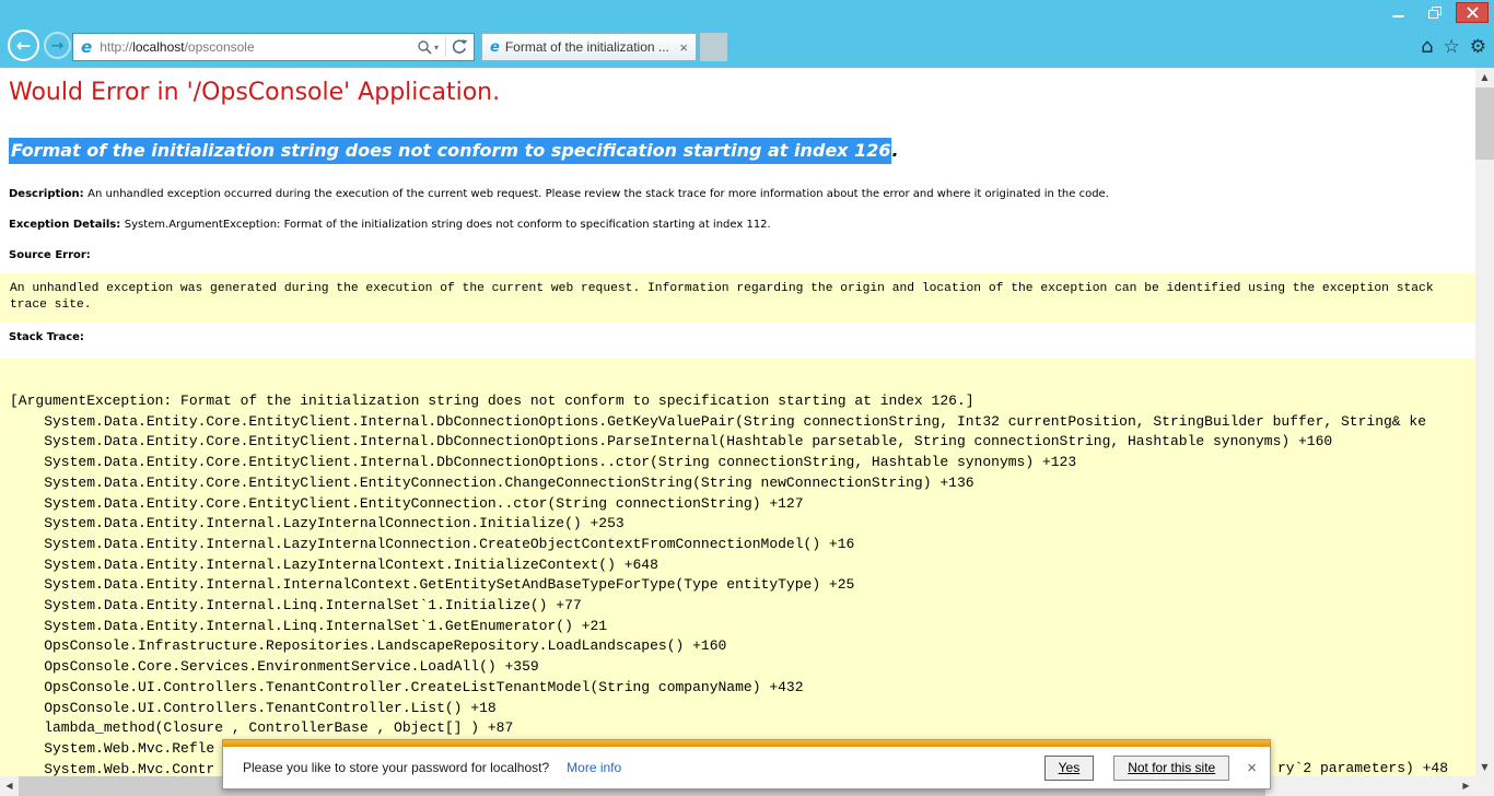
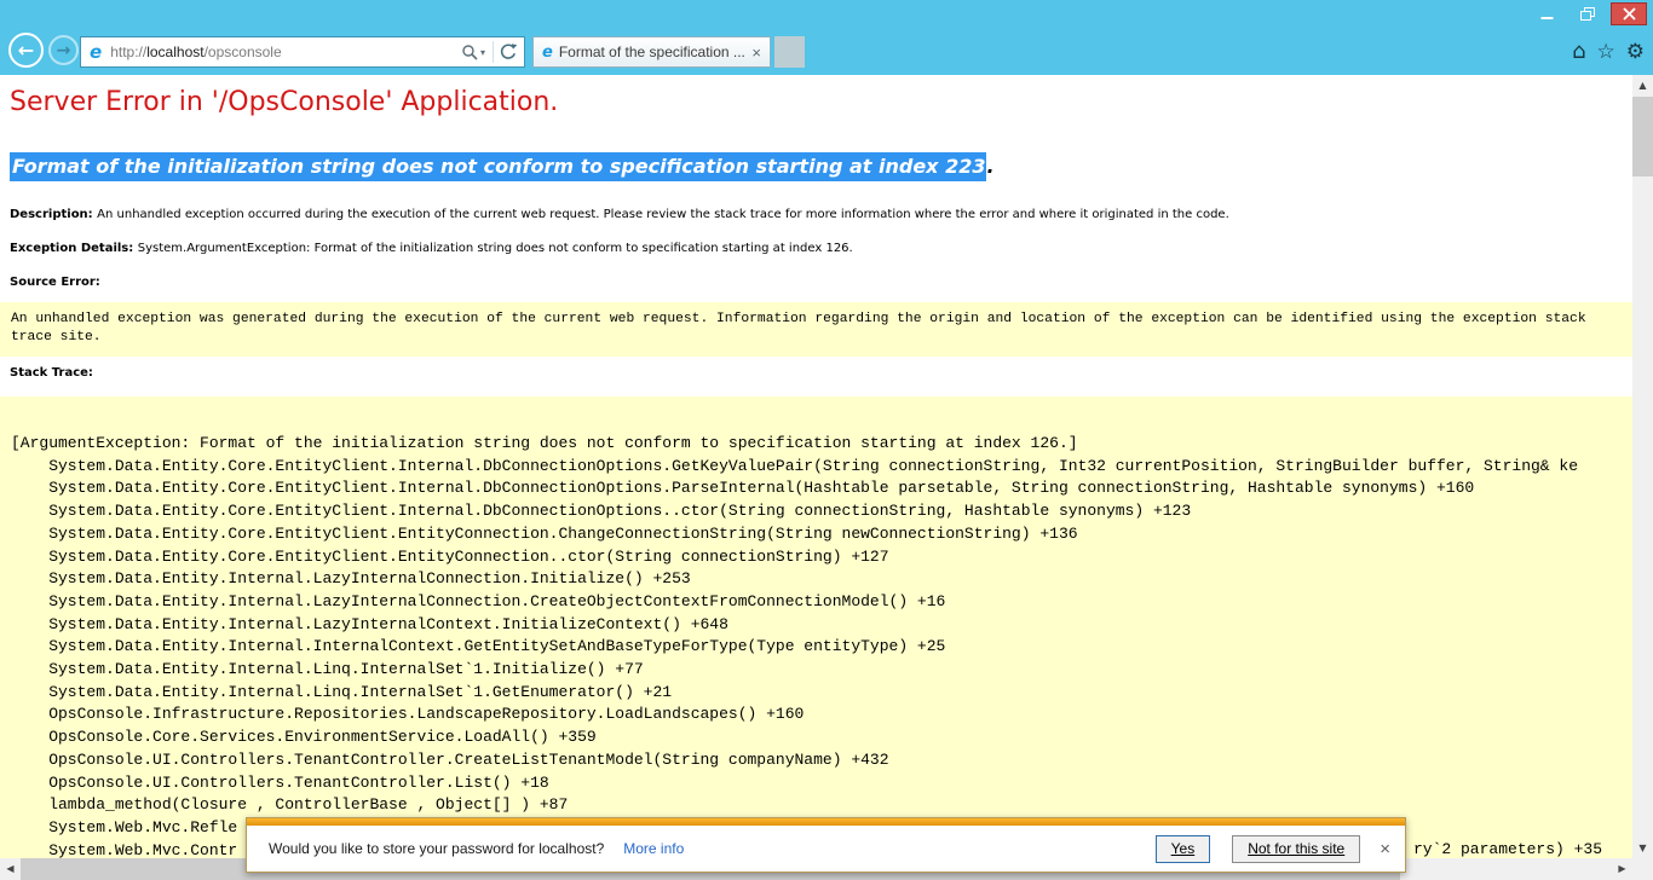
  ←
  →
  e
  http://localhost/opsconsole
  ▾
  e
- Format of the initialization ...
+ Format of the specification ...
  ×
  ⌂
  ☆
  ⚙
- Would Error in '/OpsConsole' Application.
+ Server Error in '/OpsConsole' Application.
- Format of the initialization string does not conform to specification starting at index 126.
+ Format of the initialization string does not conform to specification starting at index 223.
- Description: An unhandled exception occurred during the execution of the current web request. Please review the stack trace for more information about the error and where it originated in the code.
+ Description: An unhandled exception occurred during the execution of the current web request. Please review the stack trace for more information where the error and where it originated in the code.
- Exception Details: System.ArgumentException: Format of the initialization string does not conform to specification starting at index 112.
+ Exception Details: System.ArgumentException: Format of the initialization string does not conform to specification starting at index 126.
  Source Error:
  An unhandled exception was generated during the execution of the current web request. Information regarding the origin and location of the exception can be identified using the exception stack trace site.
  Stack Trace:
  [ArgumentException: Format of the initialization string does not conform to specification starting at index 126.]
  System.Data.Entity.Core.EntityClient.Internal.DbConnectionOptions.GetKeyValuePair(String connectionString, Int32 currentPosition, StringBuilder buffer, String& ke
  System.Data.Entity.Core.EntityClient.Internal.DbConnectionOptions.ParseInternal(Hashtable parsetable, String connectionString, Hashtable synonyms) +160
  System.Data.Entity.Core.EntityClient.Internal.DbConnectionOptions..ctor(String connectionString, Hashtable synonyms) +123
  System.Data.Entity.Core.EntityClient.EntityConnection.ChangeConnectionString(String newConnectionString) +136
  System.Data.Entity.Core.EntityClient.EntityConnection..ctor(String connectionString) +127
  System.Data.Entity.Internal.LazyInternalConnection.Initialize() +253
  System.Data.Entity.Internal.LazyInternalConnection.CreateObjectContextFromConnectionModel() +16
  System.Data.Entity.Internal.LazyInternalContext.InitializeContext() +648
  System.Data.Entity.Internal.InternalContext.GetEntitySetAndBaseTypeForType(Type entityType) +25
  System.Data.Entity.Internal.Linq.InternalSet`1.Initialize() +77
  System.Data.Entity.Internal.Linq.InternalSet`1.GetEnumerator() +21
  OpsConsole.Infrastructure.Repositories.LandscapeRepository.LoadLandscapes() +160
  OpsConsole.Core.Services.EnvironmentService.LoadAll() +359
  OpsConsole.UI.Controllers.TenantController.CreateListTenantModel(String companyName) +432
  OpsConsole.UI.Controllers.TenantController.List() +18
  lambda_method(Closure , ControllerBase , Object[] ) +87
  System.Web.Mvc.Refle
  System.Web.Mvc.Contr
- ry`2 parameters) +48
+ ry`2 parameters) +35
  ▲
  ▼
  ◀
  ▶
- Please you like to store your password for localhost?
+ Would you like to store your password for localhost?
  More info
  Yes
  Not for this site
  ×
